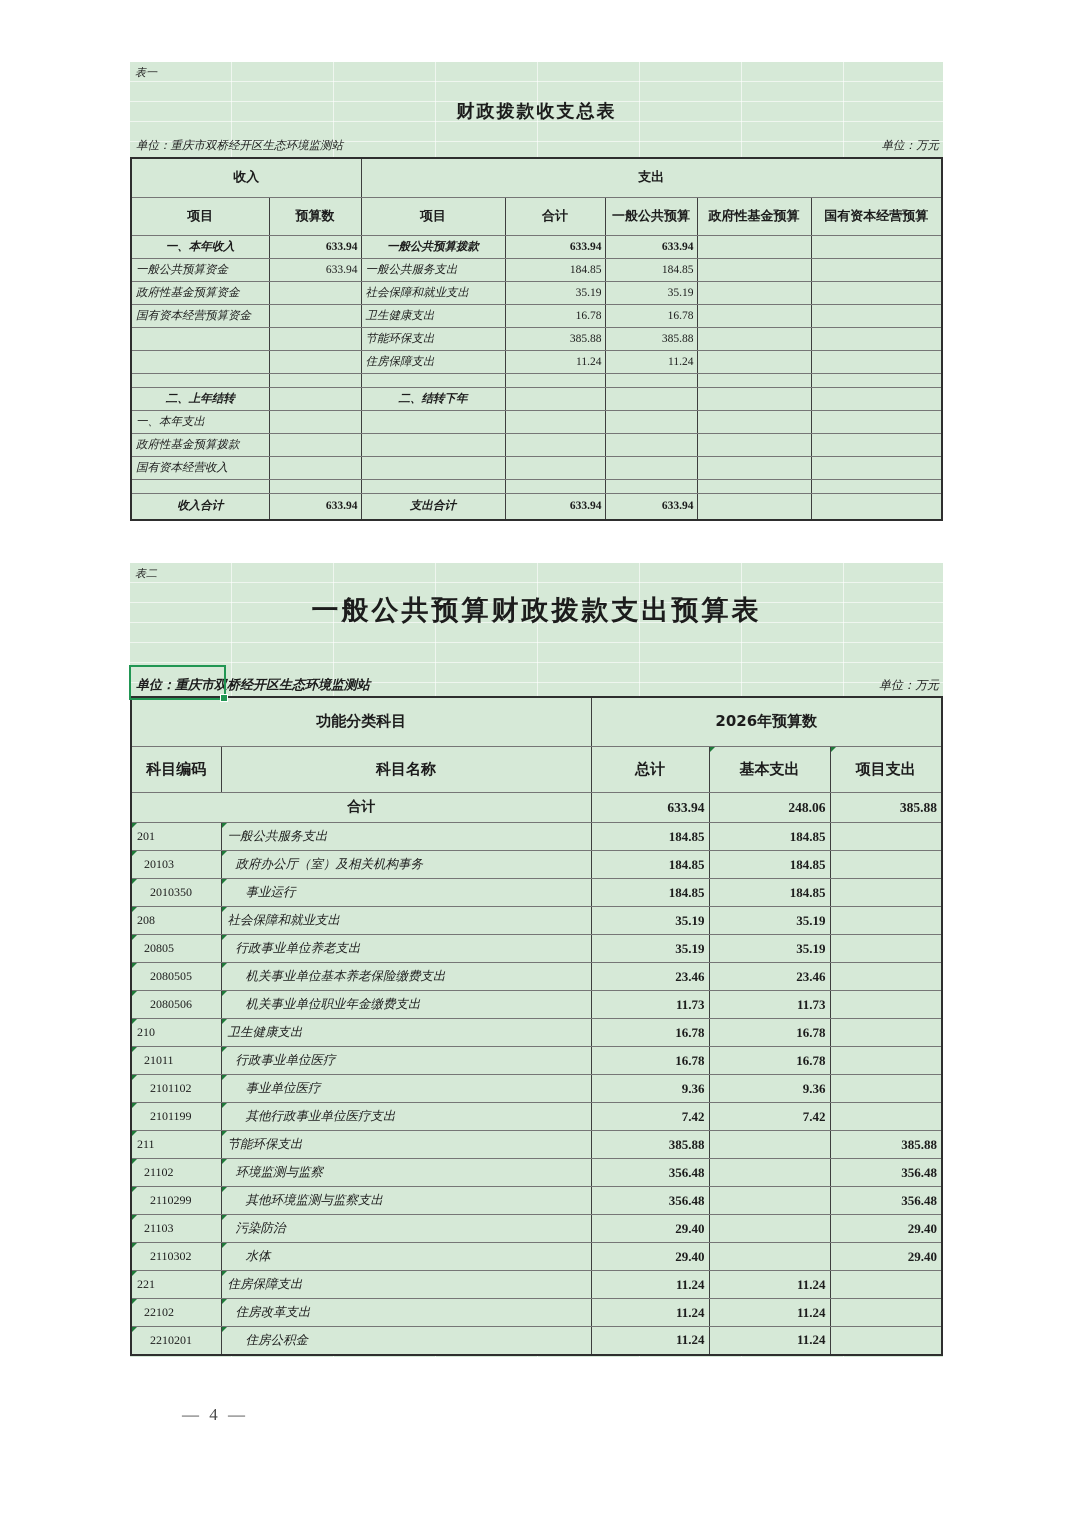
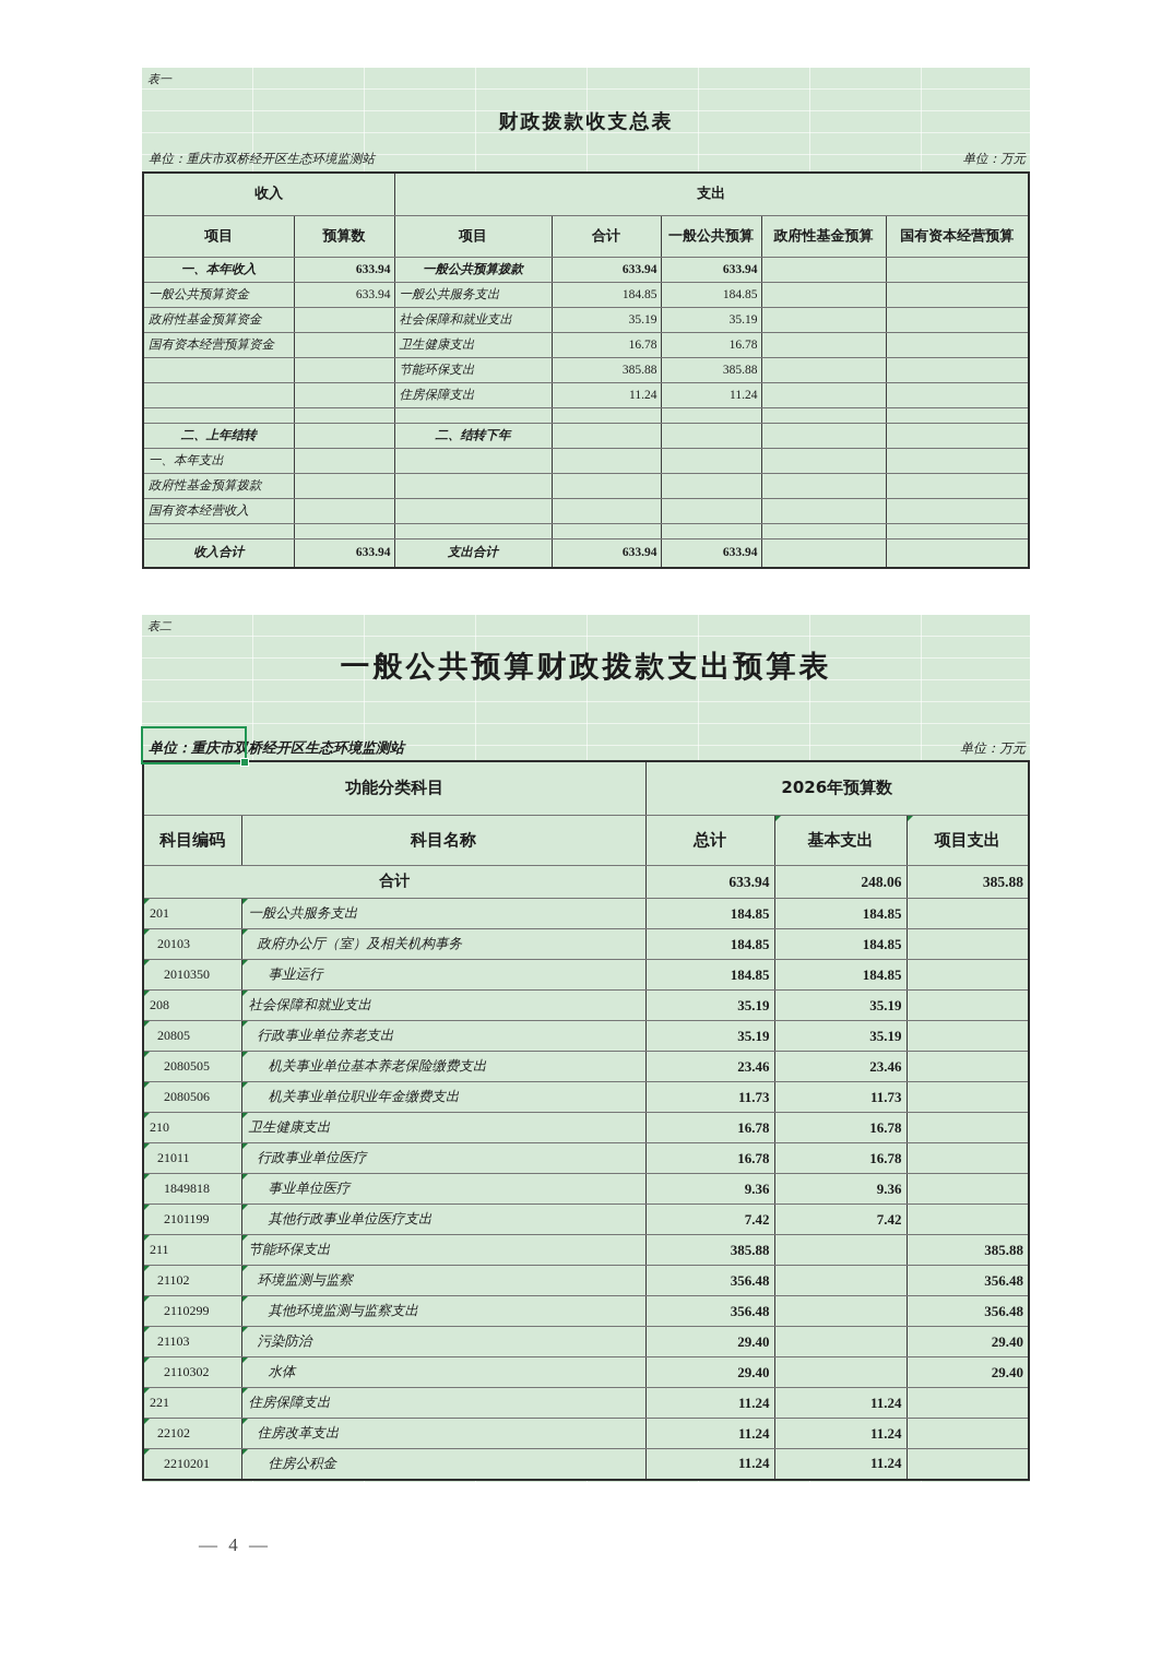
  表一
  财政拨款收支总表
  单位：重庆市双桥经开区生态环境监测站
  单位：万元
  收入	支出
  项目	预算数	项目	合计	一般公共预算	政府性基金预算	国有资本经营预算
  一、本年收入	633.94	一般公共预算拨款	633.94	633.94
  一般公共预算资金	633.94	一般公共服务支出	184.85	184.85
  政府性基金预算资金		社会保障和就业支出	35.19	35.19
  国有资本经营预算资金		卫生健康支出	16.78	16.78
  		节能环保支出	385.88	385.88
  		住房保障支出	11.24	11.24
  二、上年结转		二、结转下年
  一、本年支出
  政府性基金预算拨款
  国有资本经营收入
  收入合计	633.94	支出合计	633.94	633.94
  表二
  一般公共预算财政拨款支出预算表
  单位：重庆市双桥经开区生态环境监测站
  单位：万元
  功能分类科目	2026年预算数
  科目编码	科目名称	总计	基本支出	项目支出
  合计	633.94	248.06	385.88
  201	一般公共服务支出	184.85	184.85
  20103	政府办公厅（室）及相关机构事务	184.85	184.85
  2010350	事业运行	184.85	184.85
  208	社会保障和就业支出	35.19	35.19
  20805	行政事业单位养老支出	35.19	35.19
  2080505	机关事业单位基本养老保险缴费支出	23.46	23.46
  2080506	机关事业单位职业年金缴费支出	11.73	11.73
  210	卫生健康支出	16.78	16.78
  21011	行政事业单位医疗	16.78	16.78
- 2101102	事业单位医疗	9.36	9.36
+ 1849818	事业单位医疗	9.36	9.36
  2101199	其他行政事业单位医疗支出	7.42	7.42
  211	节能环保支出	385.88		385.88
  21102	环境监测与监察	356.48		356.48
  2110299	其他环境监测与监察支出	356.48		356.48
  21103	污染防治	29.40		29.40
  2110302	水体	29.40		29.40
  221	住房保障支出	11.24	11.24
  22102	住房改革支出	11.24	11.24
  2210201	住房公积金	11.24	11.24
  — 4 —
